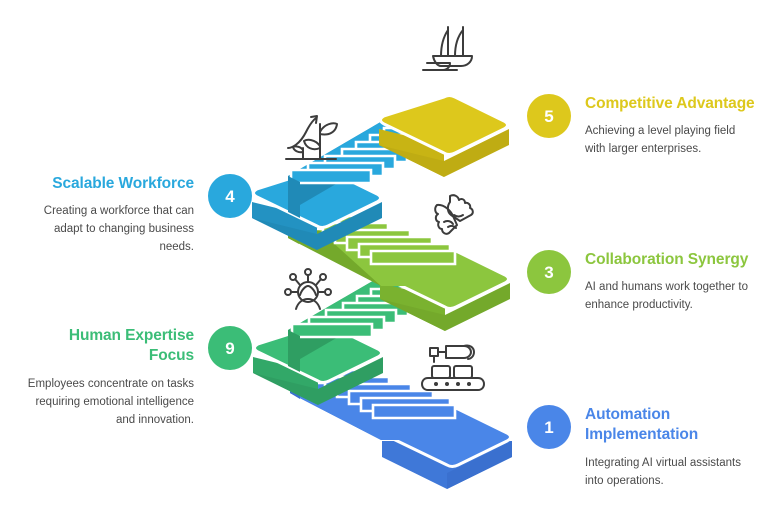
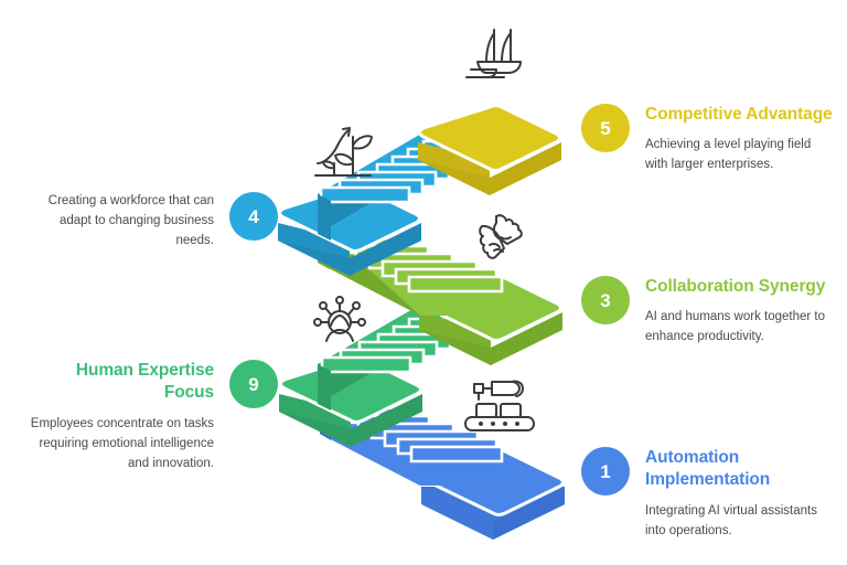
  5
  Competitive Advantage
  Achieving a level playing field with larger enterprises.
  4
- Scalable Workforce
  Creating a workforce that can adapt to changing business needs.
  3
  Collaboration Synergy
  AI and humans work together to enhance productivity.
  9
  Human Expertise Focus
  Employees concentrate on tasks requiring emotional intelligence and innovation.
  1
  Automation Implementation
  Integrating AI virtual assistants into operations.
